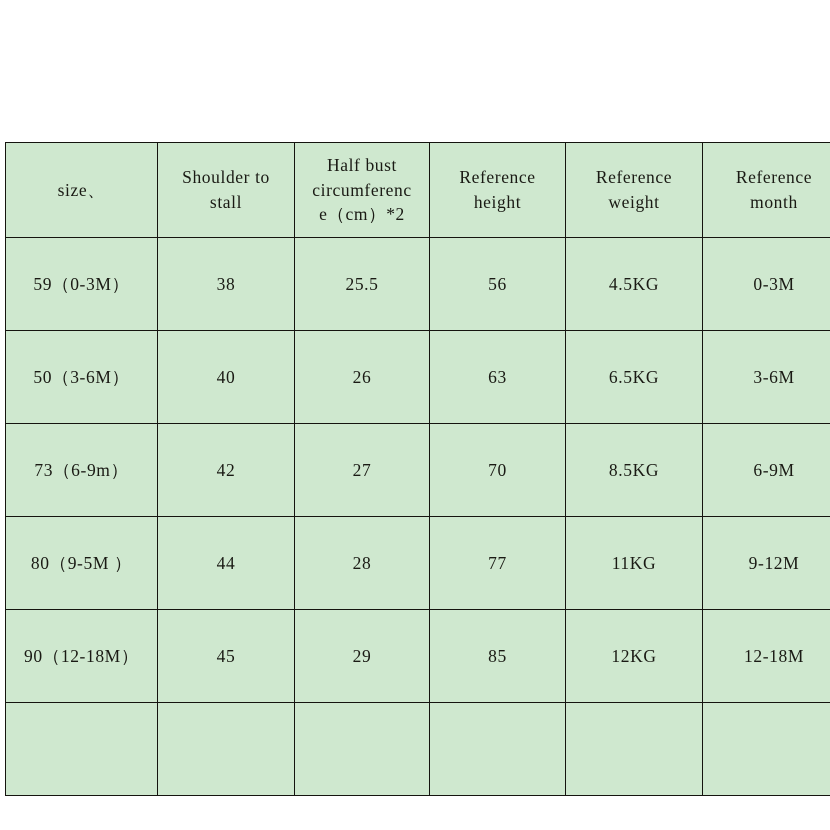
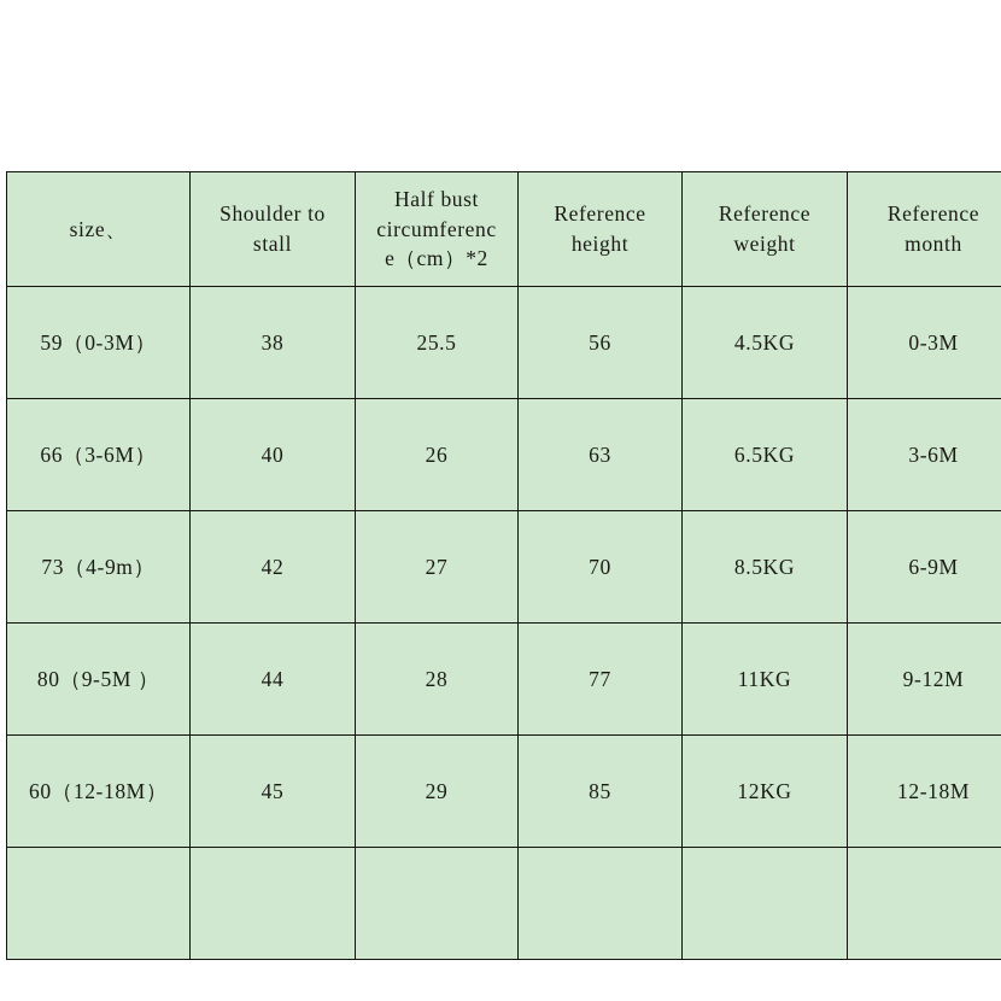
  size、	Shoulder to stall	Half bust circumferenc e（cm）*2	Reference height	Reference weight	Reference month
  59（0-3M）	38	25.5	56	4.5KG	0-3M
- 50（3-6M）	40	26	63	6.5KG	3-6M
+ 66（3-6M）	40	26	63	6.5KG	3-6M
- 73（6-9m）	42	27	70	8.5KG	6-9M
+ 73（4-9m）	42	27	70	8.5KG	6-9M
  80（9-5M ）	44	28	77	11KG	9-12M
- 90（12-18M）	45	29	85	12KG	12-18M
+ 60（12-18M）	45	29	85	12KG	12-18M
